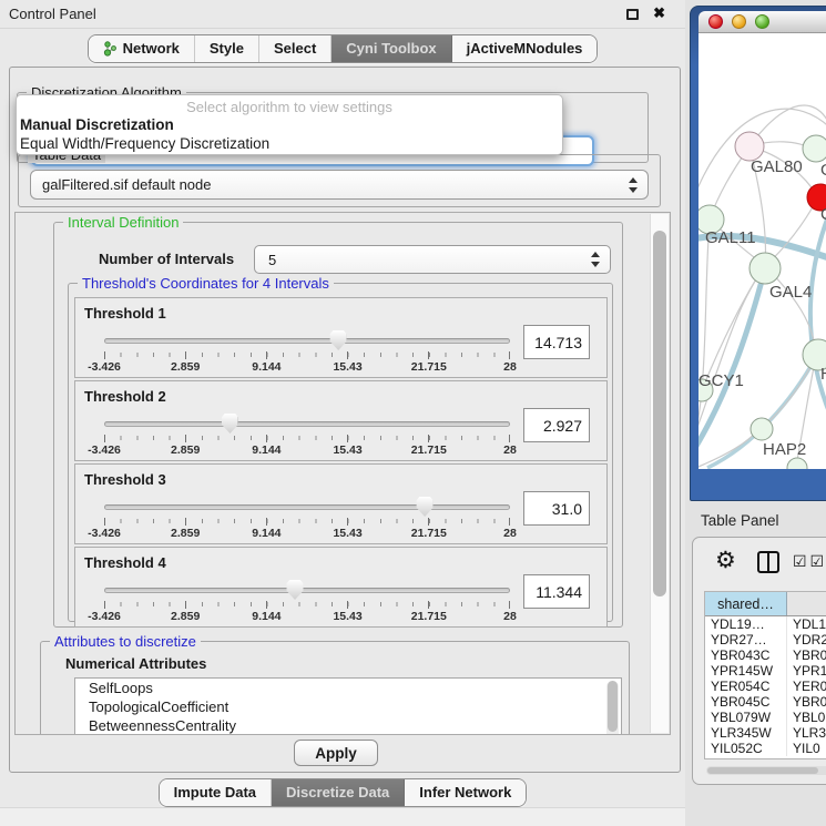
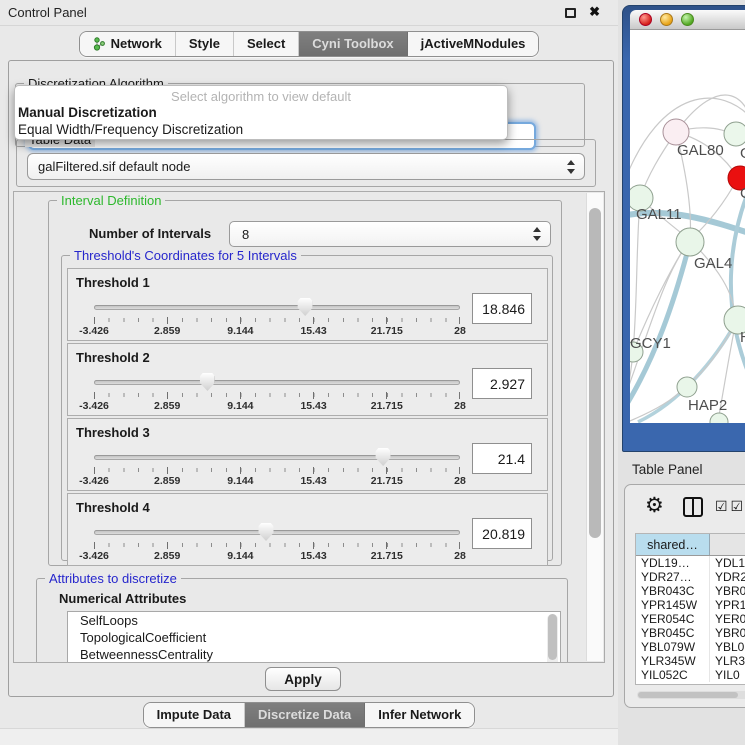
  Control Panel
  ✖
  Network
  Style
  Select
  Cyni Toolbox
  jActiveMNodules
  Discretization Algorithm
- Select algorithm to view settings
+ Select algorithm to view default
  Manual Discretization
  Equal Width/Frequency Discretization
  galFiltered.sif default node
  Interval Definition
  Number of Intervals
- 5
+ 8
- Threshold's Coordinates for 4 Intervals
+ Threshold's Coordinates for 5 Intervals
  Threshold 1
  -3.426
  2.859
  9.144
  15.43
  21.715
  28
- 14.713
+ 18.846
  Threshold 2
  -3.426
  2.859
  9.144
  15.43
  21.715
  28
  2.927
  Threshold 3
  -3.426
  2.859
  9.144
  15.43
  21.715
  28
- 31.0
+ 21.4
  Threshold 4
  -3.426
  2.859
  9.144
  15.43
  21.715
  28
- 11.344
+ 20.819
  Attributes to discretize
  Numerical Attributes
  SelfLoops
  TopologicalCoefficient
  BetweennessCentrality
  Apply
  Impute Data
  Discretize Data
  Infer Network
  GAL80
  GAL11
  GAL4
  GCY1
  HAP2
  Table Panel
  ⚙
  ☑☑
  shared…
  YDL19…
  YDL1
  YDR27…
  YDR2
  YBR043C
  YBR0
  YPR145W
  YPR1
  YER054C
  YER0
  YBR045C
  YBR0
  YBL079W
  YBL0
  YLR345W
  YLR3
  YIL052C
  YIL0
